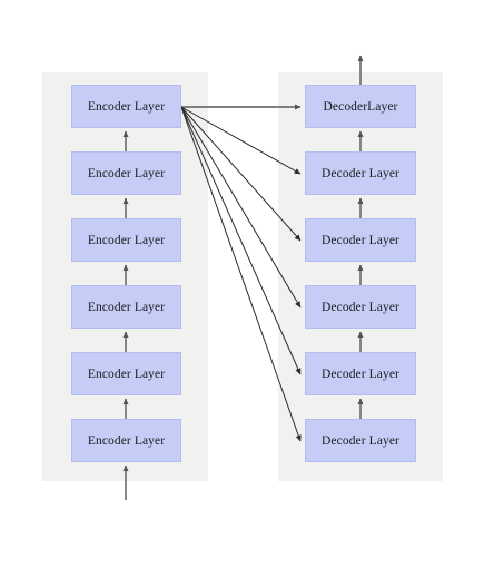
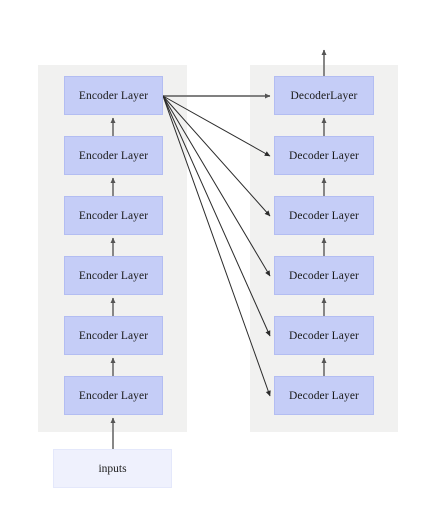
+ inputs
  Encoder Layer
  Encoder Layer
  Encoder Layer
  Encoder Layer
  Encoder Layer
  Encoder Layer
  DecoderLayer
  Decoder Layer
  Decoder Layer
  Decoder Layer
  Decoder Layer
  Decoder Layer
